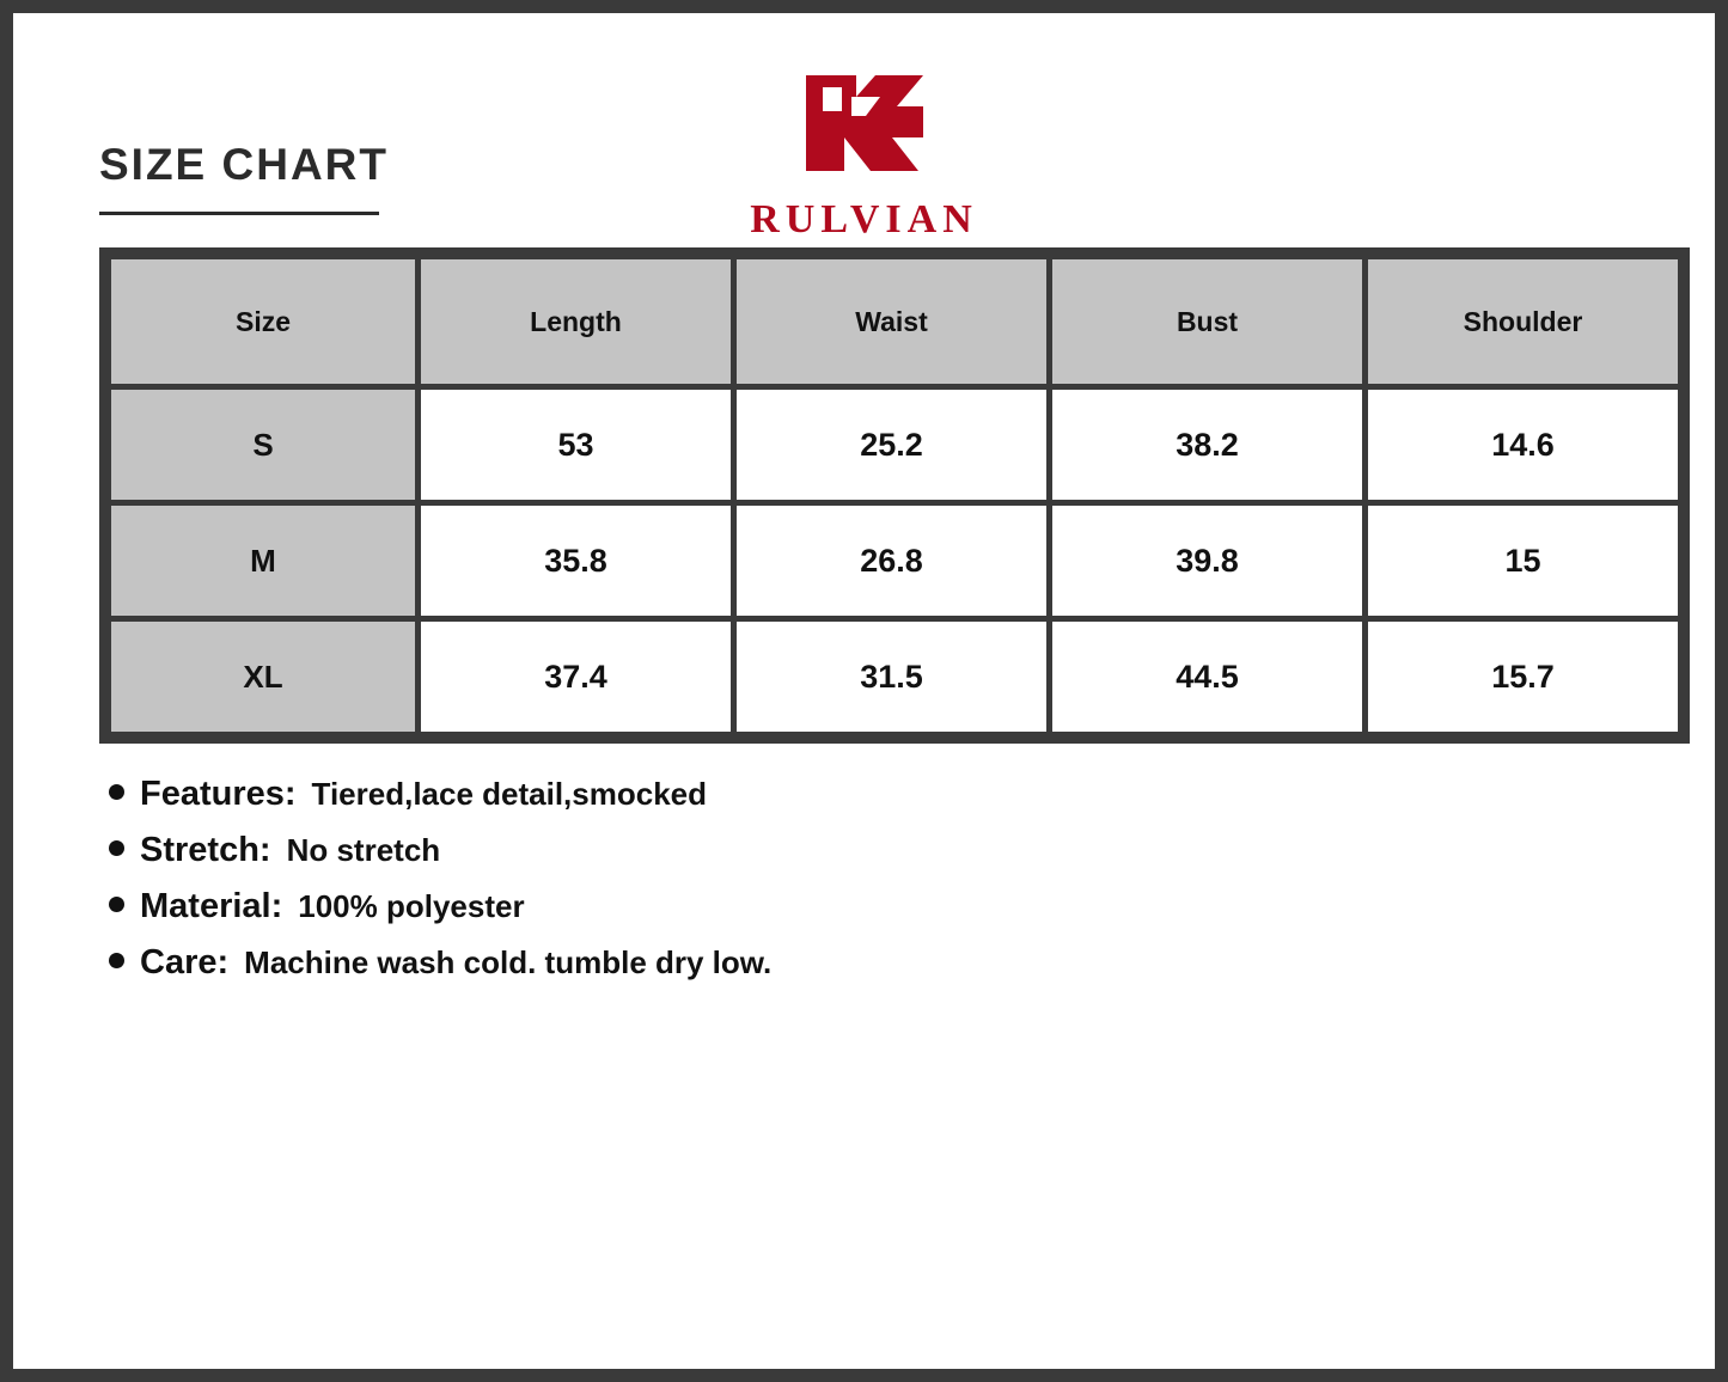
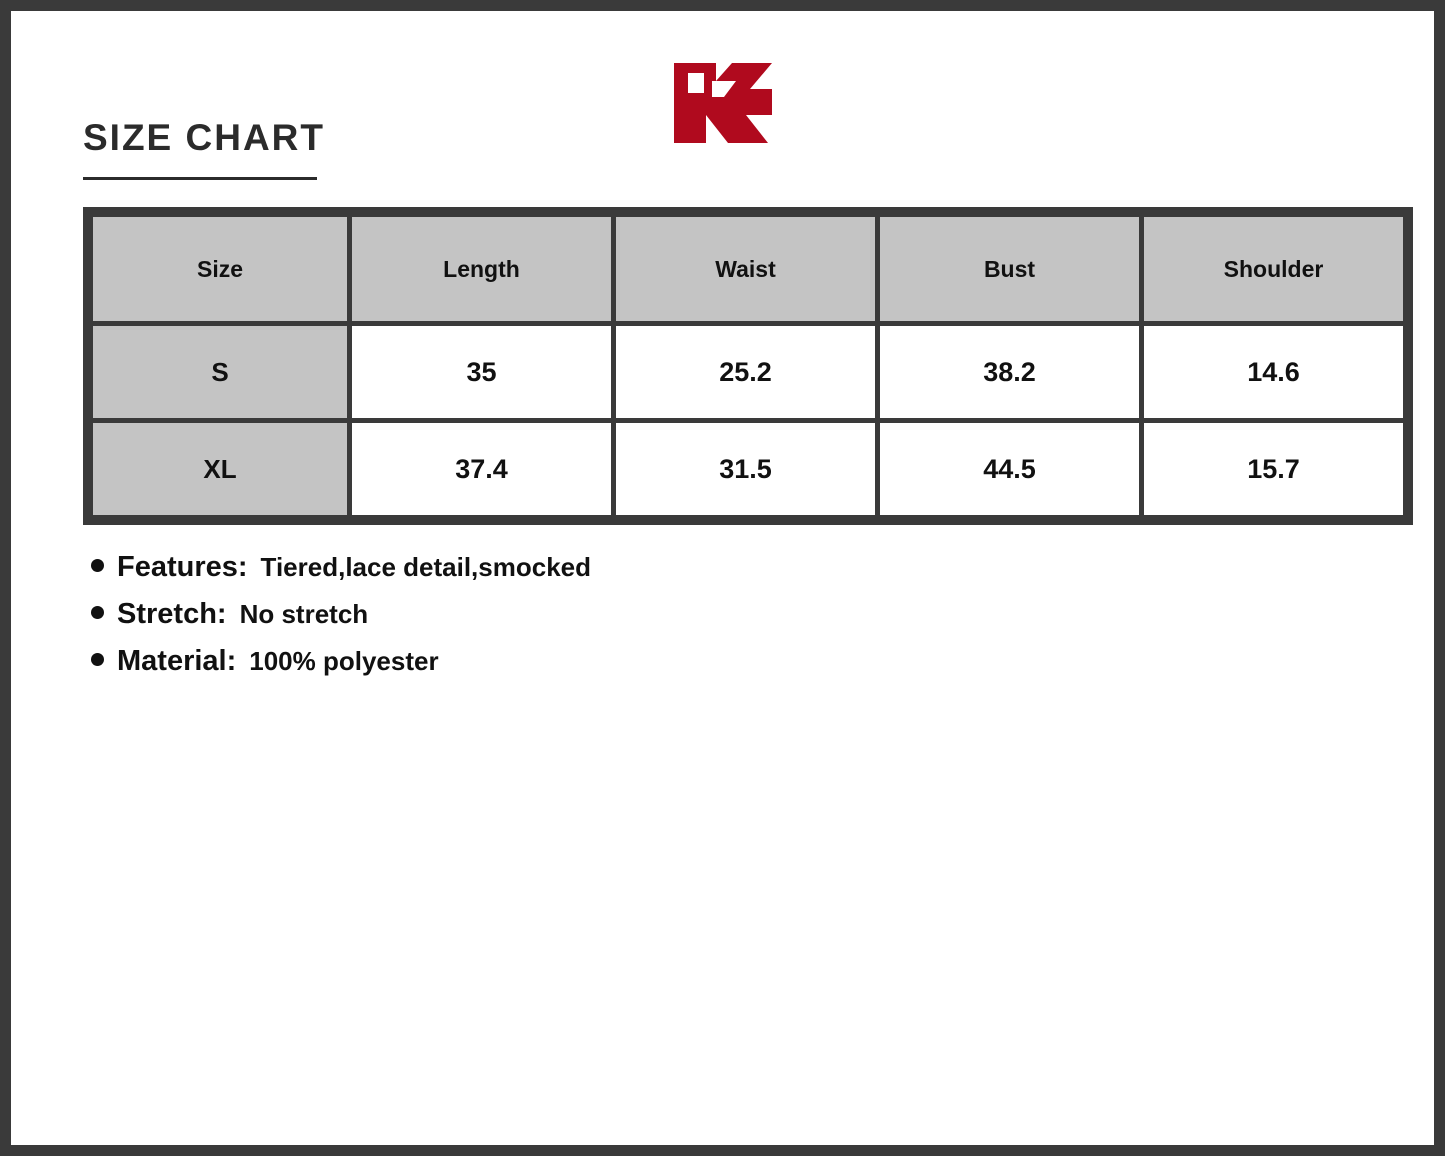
  SIZE CHART
- RULVIAN
  Size	Length	Waist	Bust	Shoulder
- S	53	25.2	38.2	14.6
+ S	35	25.2	38.2	14.6
- M	35.8	26.8	39.8	15
  XL	37.4	31.5	44.5	15.7
  Features:
  Tiered,lace detail,smocked
  Stretch:
  No stretch
  Material:
  100% polyester
- Care:
- Machine wash cold. tumble dry low.
